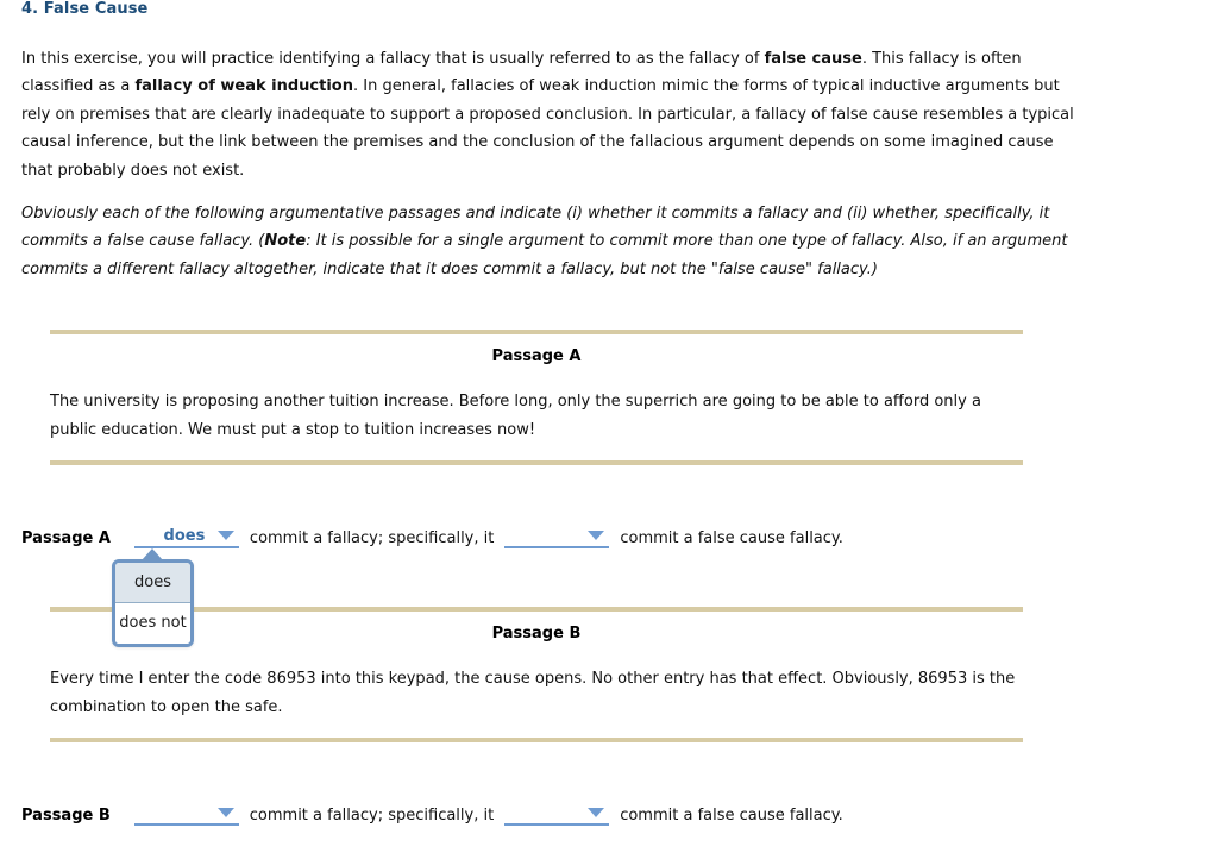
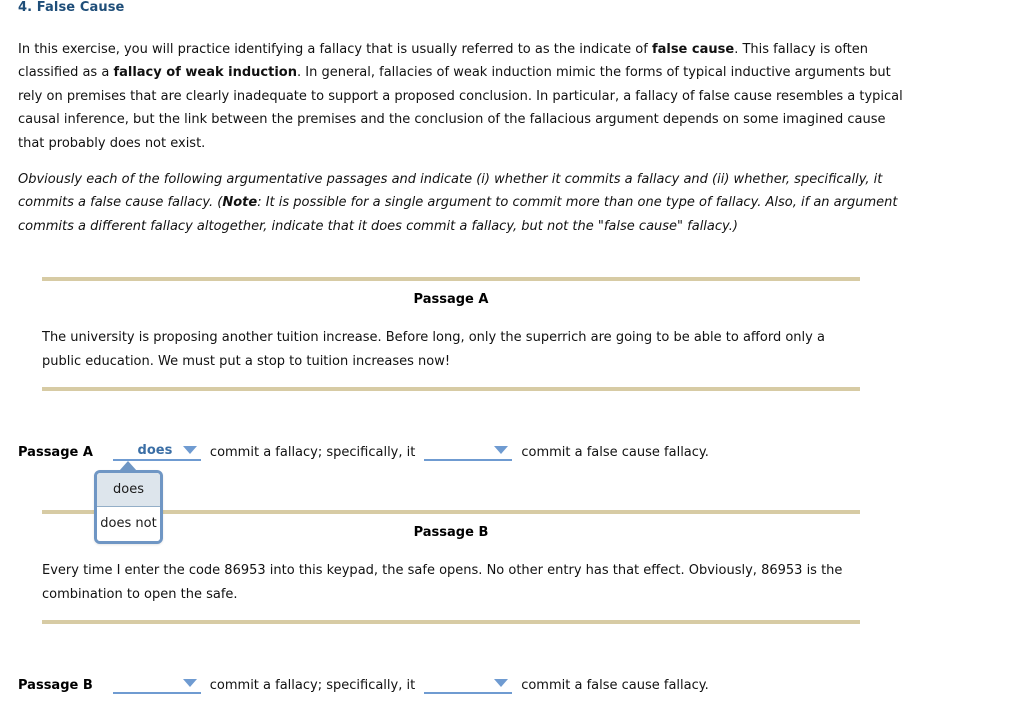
  4. False Cause
- In this exercise, you will practice identifying a fallacy that is usually referred to as the fallacy of false cause. This fallacy is often classified as a fallacy of weak induction. In general, fallacies of weak induction mimic the forms of typical inductive arguments but rely on premises that are clearly inadequate to support a proposed conclusion. In particular, a fallacy of false cause resembles a typical causal inference, but the link between the premises and the conclusion of the fallacious argument depends on some imagined cause that probably does not exist.
+ In this exercise, you will practice identifying a fallacy that is usually referred to as the indicate of false cause. This fallacy is often classified as a fallacy of weak induction. In general, fallacies of weak induction mimic the forms of typical inductive arguments but rely on premises that are clearly inadequate to support a proposed conclusion. In particular, a fallacy of false cause resembles a typical causal inference, but the link between the premises and the conclusion of the fallacious argument depends on some imagined cause that probably does not exist.
  Obviously each of the following argumentative passages and indicate (i) whether it commits a fallacy and (ii) whether, specifically, it commits a false cause fallacy. (Note: It is possible for a single argument to commit more than one type of fallacy. Also, if an argument commits a different fallacy altogether, indicate that it does commit a fallacy, but not the "false cause" fallacy.)
  Passage A
  The university is proposing another tuition increase. Before long, only the superrich are going to be able to afford only a public education. We must put a stop to tuition increases now!
  Passage A
  does
  commit a fallacy; specifically, it
  commit a false cause fallacy.
  Passage B
- Every time I enter the code 86953 into this keypad, the cause opens. No other entry has that effect. Obviously, 86953 is the combination to open the safe.
+ Every time I enter the code 86953 into this keypad, the safe opens. No other entry has that effect. Obviously, 86953 is the combination to open the safe.
  Passage B
  commit a fallacy; specifically, it
  commit a false cause fallacy.
  does
  does not
